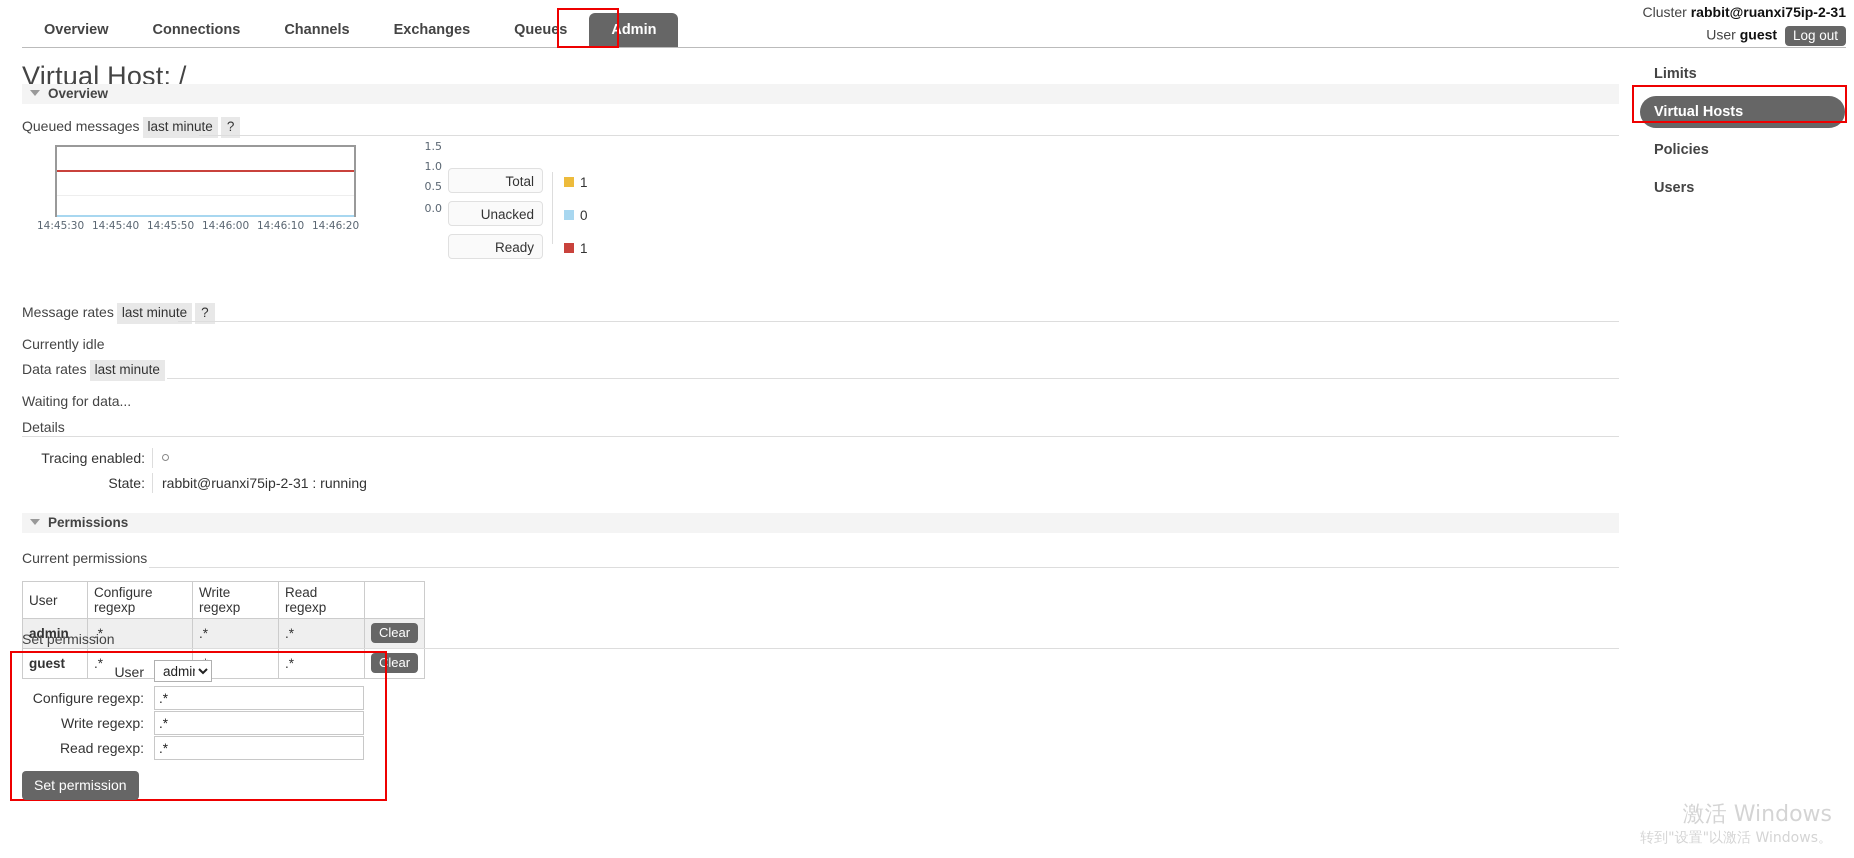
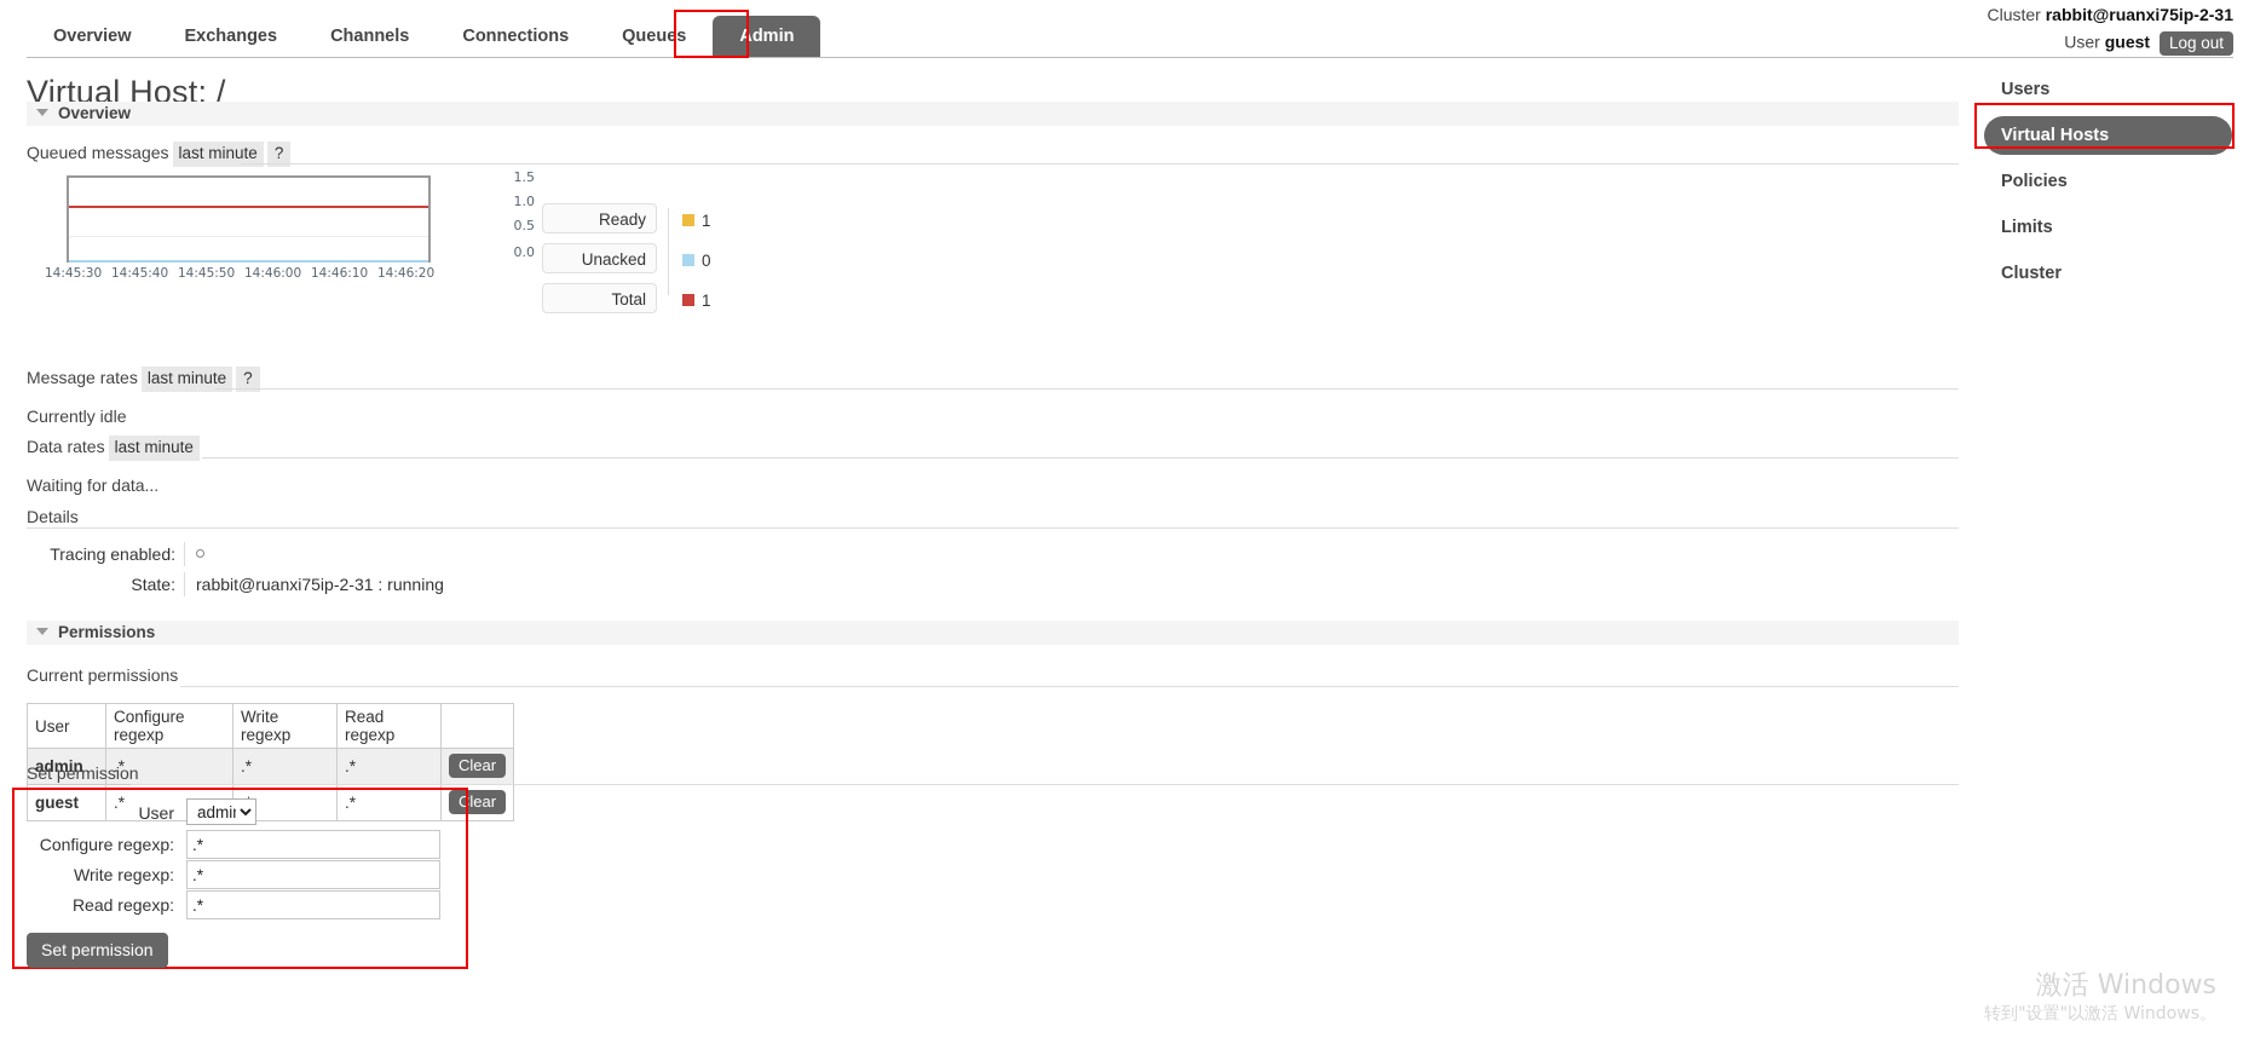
  Cluster rabbit@ruanxi75ip-2-31
  User guest Log out
  Overview
- Connections
+ Exchanges
  Channels
- Exchanges
+ Connections
  Queues
  Admin
  Virtual Host: /
  Overview
  Queued messages last minute ?
  1.5
  1.0
  0.5
  0.0
  14:45:30
  14:45:40
  14:45:50
  14:46:00
  14:46:10
  14:46:20
- Total
+ Ready
  Unacked
- Ready
+ Total
  1
  0
  1
  Message rates last minute ?
  Currently idle
  Data rates last minute
  Waiting for data...
  Details
  Tracing enabled:
  State:
  rabbit@ruanxi75ip-2-31 : running
  Permissions
  Current permissions
  User	Configure regexp	Write regexp	Read regexp
  admin	.*	.*	.*	Clear
  guest	.*		.*	Clear
  Set permission
  User
  admi
  Configure regexp:
  .*
  Write regexp:
  .*
  Read regexp:
  .*
  Set permission
- Limits
+ Users
  Virtual Hosts
  Policies
- Users
+ Limits
+ Cluster
  激活 Windows
  转到"设置"以激活 Windows。
